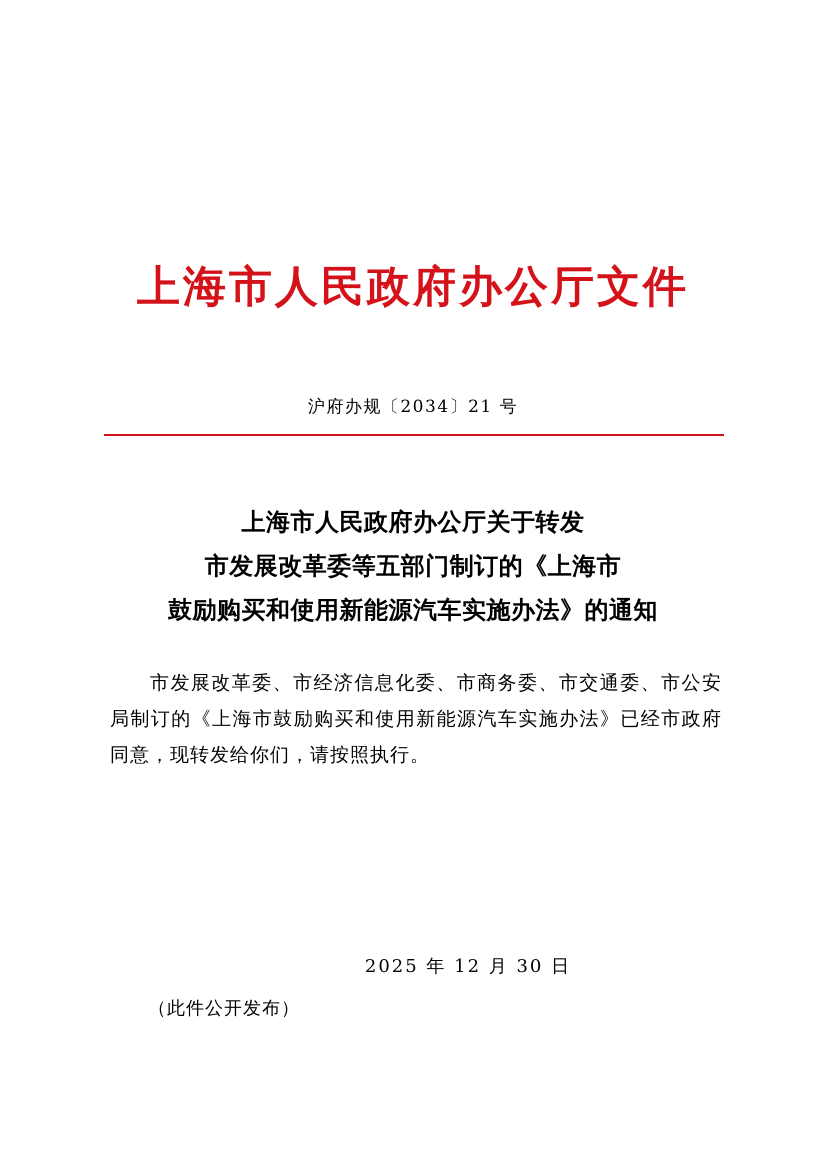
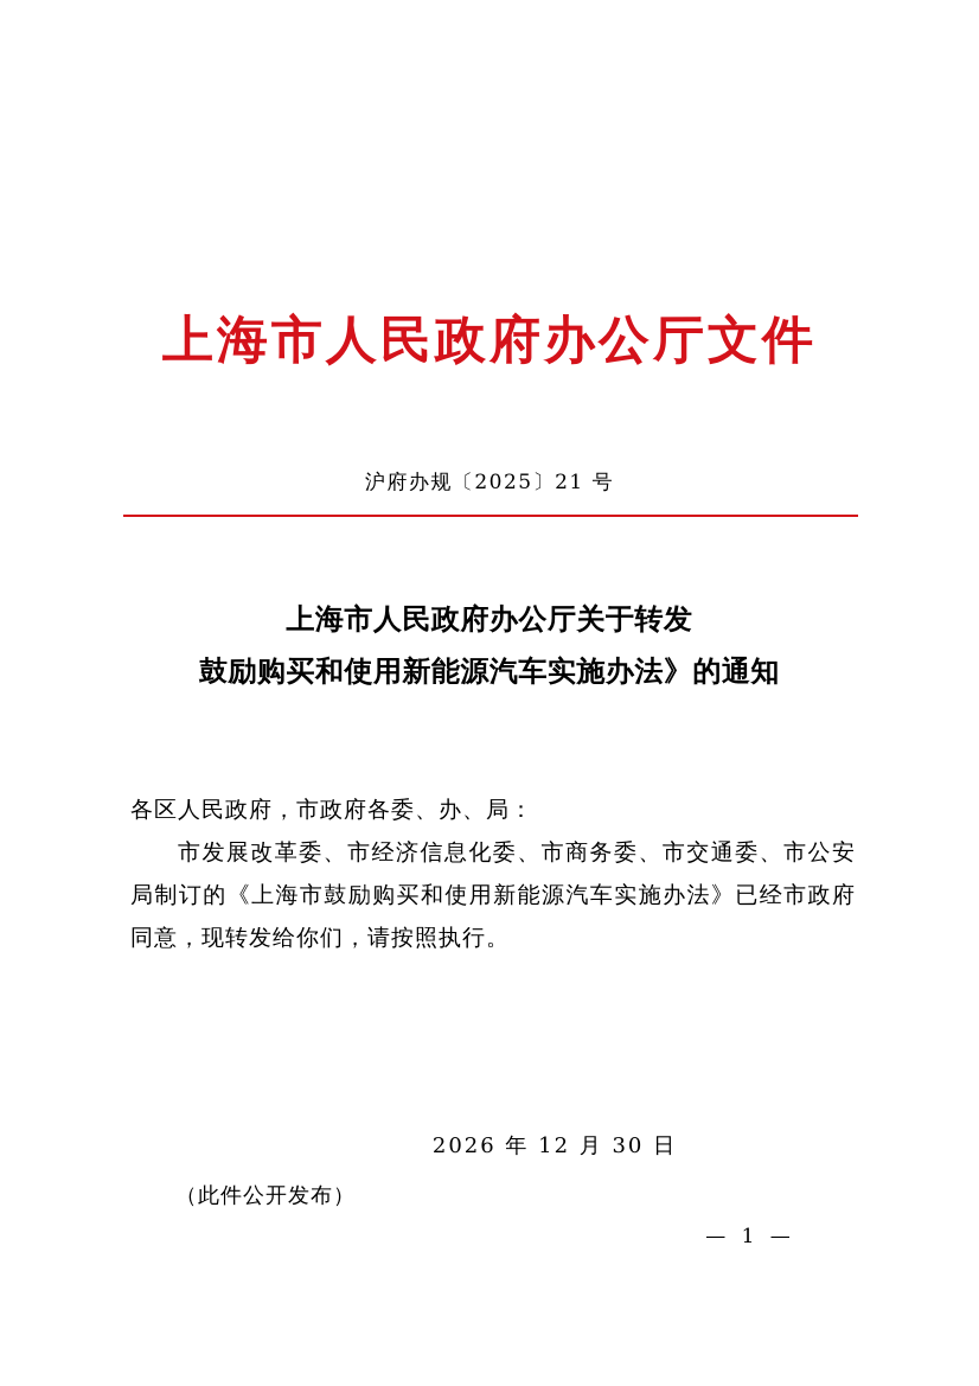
  上海市人民政府办公厅文件
- 沪府办规〔2034〕21 号
+ 沪府办规〔2025〕21 号
  上海市人民政府办公厅关于转发
- 市发展改革委等五部门制订的《上海市
  鼓励购买和使用新能源汽车实施办法》的通知
+ 各区人民政府，市政府各委、办、局：
  市发展改革委、市经济信息化委、市商务委、市交通委、市公安局制订的《上海市鼓励购买和使用新能源汽车实施办法》已经市政府同意，现转发给你们，请按照执行。
- 2025 年 12 月 30 日
+ 2026 年 12 月 30 日
  （此件公开发布）
+ — 1 —
